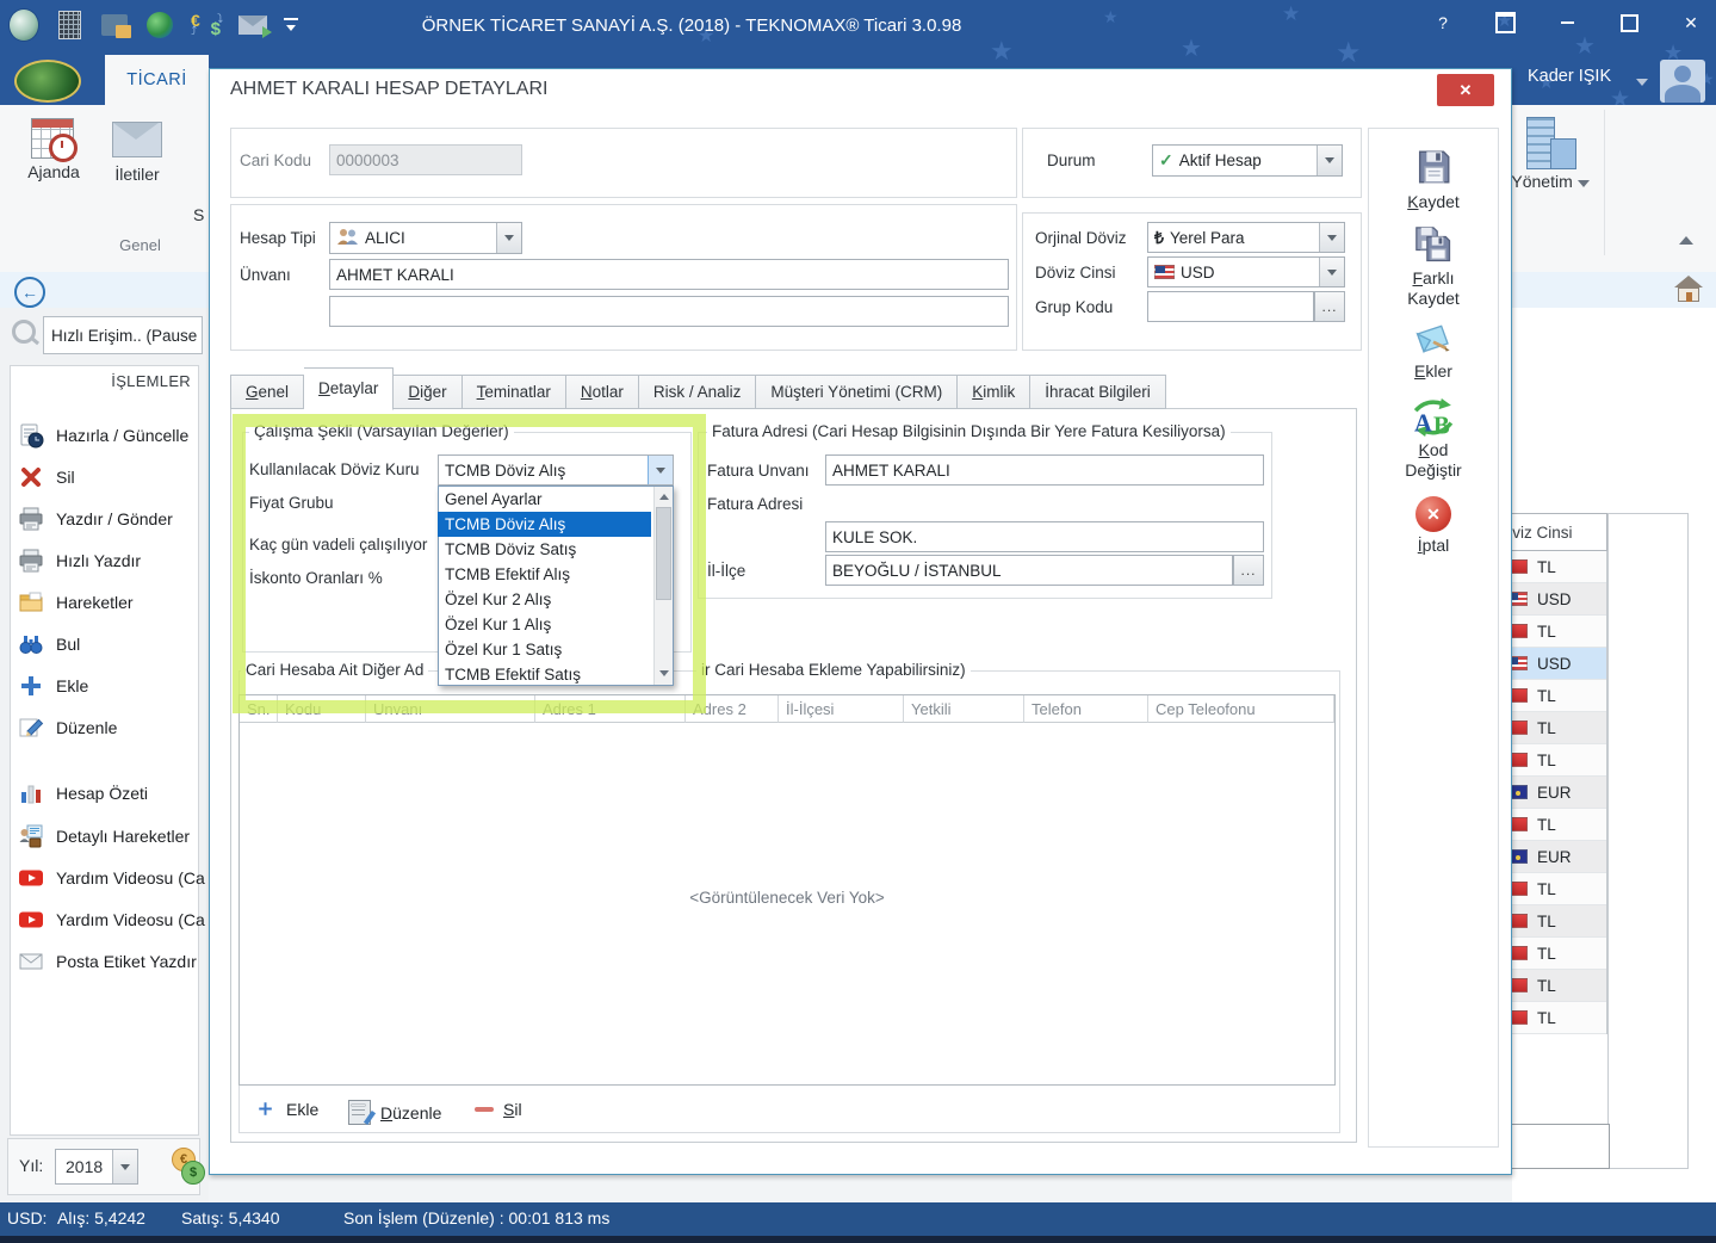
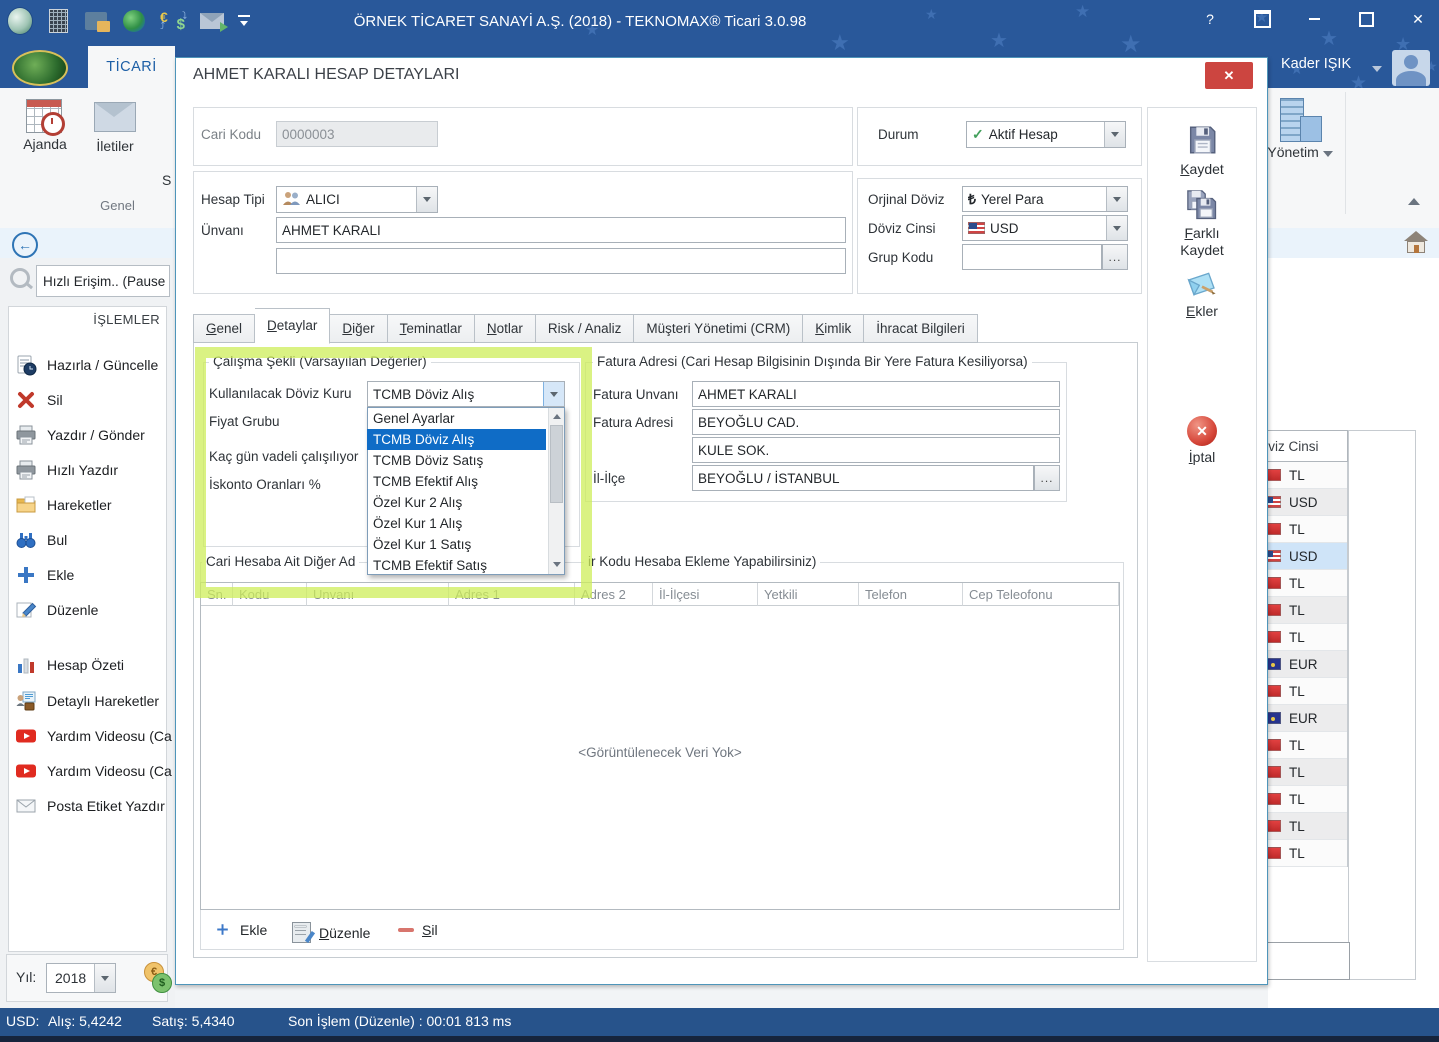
  ★
  ★
  ★
  ★
  ★
  ★
  ★
  ★
  ★
  ★
  ★
  ★
  €
  ⤵
  $
  ⤴
  ÖRNEK TİCARET SANAYİ A.Ş. (2018) - TEKNOMAX® Ticari 3.0.98
  ?
  ✕
  TİCARİ
  Kader IŞIK
  Ajanda
  İletiler
  Genel
  S
  Yönetim
  ←
  Hızlı Erişim.. (Pause
  İŞLEMLER
  Hazırla / Güncelle
  Sil
  Yazdır / Gönder
  Hızlı Yazdır
  Hareketler
  Bul
  Ekle
  Düzenle
  Hesap Özeti
  Detaylı Hareketler
  Yardım Videosu (Ca
  Yardım Videosu (Ca
  Posta Etiket Yazdır
  Yıl:
  2018
  €
  $
  viz Cinsi
  TL
  USD
  TL
  USD
  TL
  TL
  TL
  EUR
  TL
  EUR
  TL
  TL
  TL
  TL
  TL
  AHMET KARALI HESAP DETAYLARI
  ✕
  Cari Kodu
  0000003
  Durum
  ✓
  Aktif Hesap
  Hesap Tipi
  ALICI
  Ünvanı
  AHMET KARALI
  Orjinal Döviz
  ₺
  Yerel Para
  Döviz Cinsi
  USD
  Grup Kodu
  ...
  Genel
  Detaylar
  Diğer
  Teminatlar
  Notlar
  Risk / Analiz
  Müşteri Yönetimi (CRM)
  Kimlik
  İhracat Bilgileri
  Çalışma Şekli (Varsayılan Değerler)
  Kullanılacak Döviz Kuru
  Fiyat Grubu
  Kaç gün vadeli çalışılıyor
  İskonto Oranları %
  TCMB Döviz Alış
  Genel Ayarlar
  TCMB Döviz Alış
  TCMB Döviz Satış
  TCMB Efektif Alış
  Özel Kur 2 Alış
  Özel Kur 1 Alış
  Özel Kur 1 Satış
  TCMB Efektif Satış
  Fatura Adresi (Cari Hesap Bilgisinin Dışında Bir Yere Fatura Kesiliyorsa)
  Fatura Unvanı
  AHMET KARALI
  Fatura Adresi
+ BEYOĞLU CAD.
  KULE SOK.
  İl-İlçe
  BEYOĞLU / İSTANBUL
  ...
  Cari Hesaba Ait Diğer Ad
- ir Cari Hesaba Ekleme Yapabilirsiniz)
+ ir Kodu Hesaba Ekleme Yapabilirsiniz)
  Sn.
  Kodu
  Unvanı
  Adres 1
  Adres 2
  İl-İlçesi
  Yetkili
  Telefon
  Cep Teleofonu
  <Görüntülenecek Veri Yok>
  ＋
  Ekle
  Düzenle
  Sil
  Kaydet
  Farklı Kaydet
  Ekler
- A
- B
- Kod Değiştir
  ✕
  İptal
  USD:
  Alış: 5,4242
  Satış: 5,4340
  Son İşlem (Düzenle) : 00:01 813 ms
